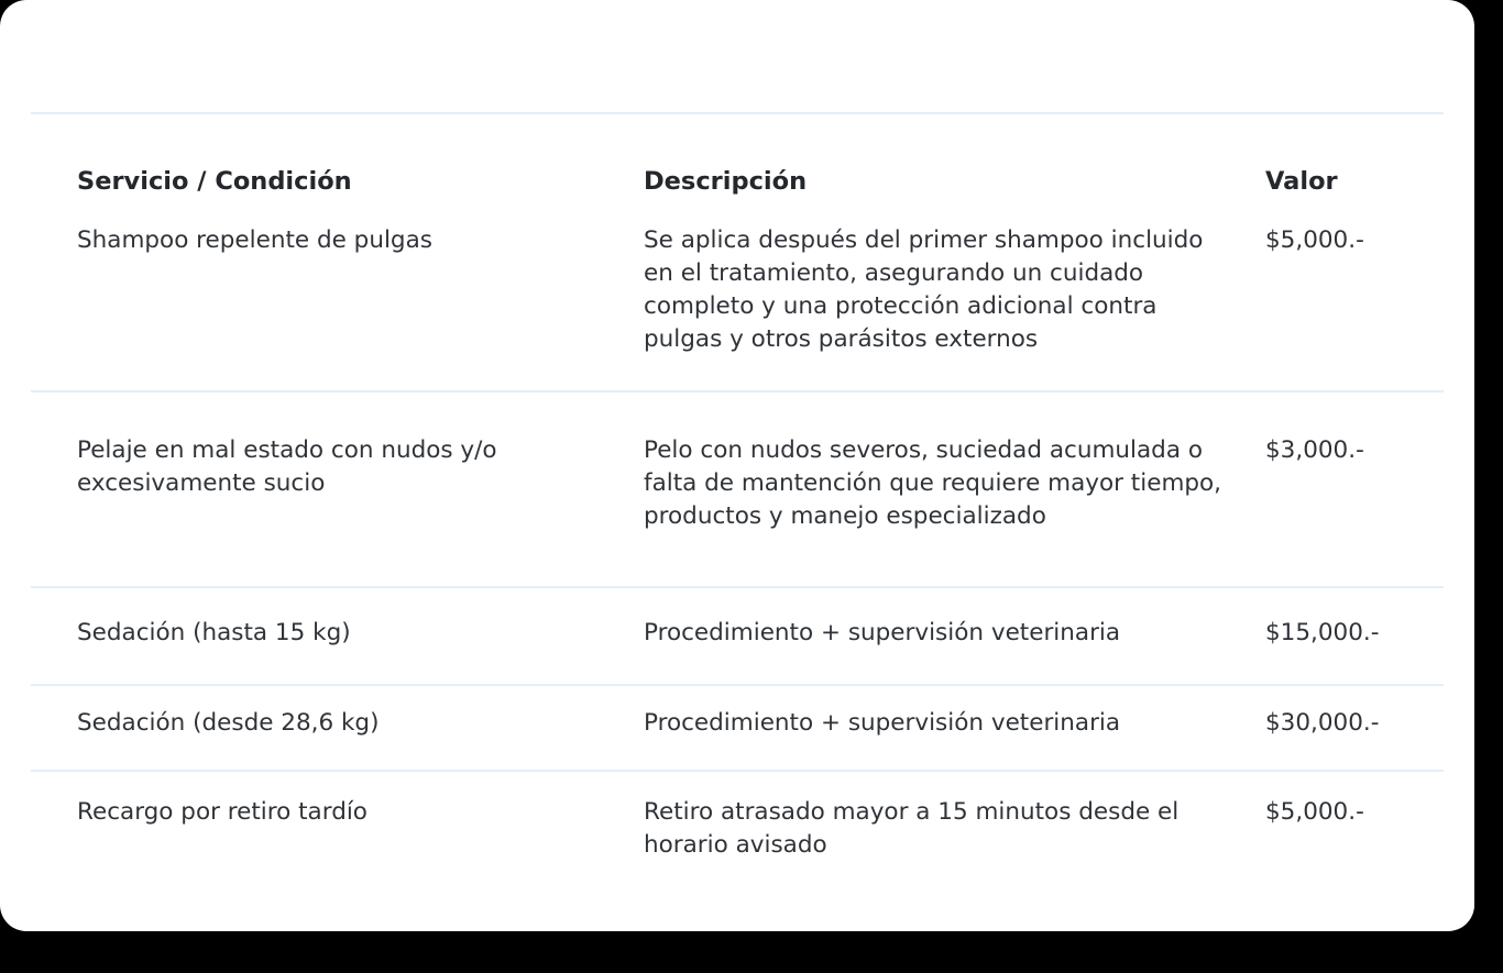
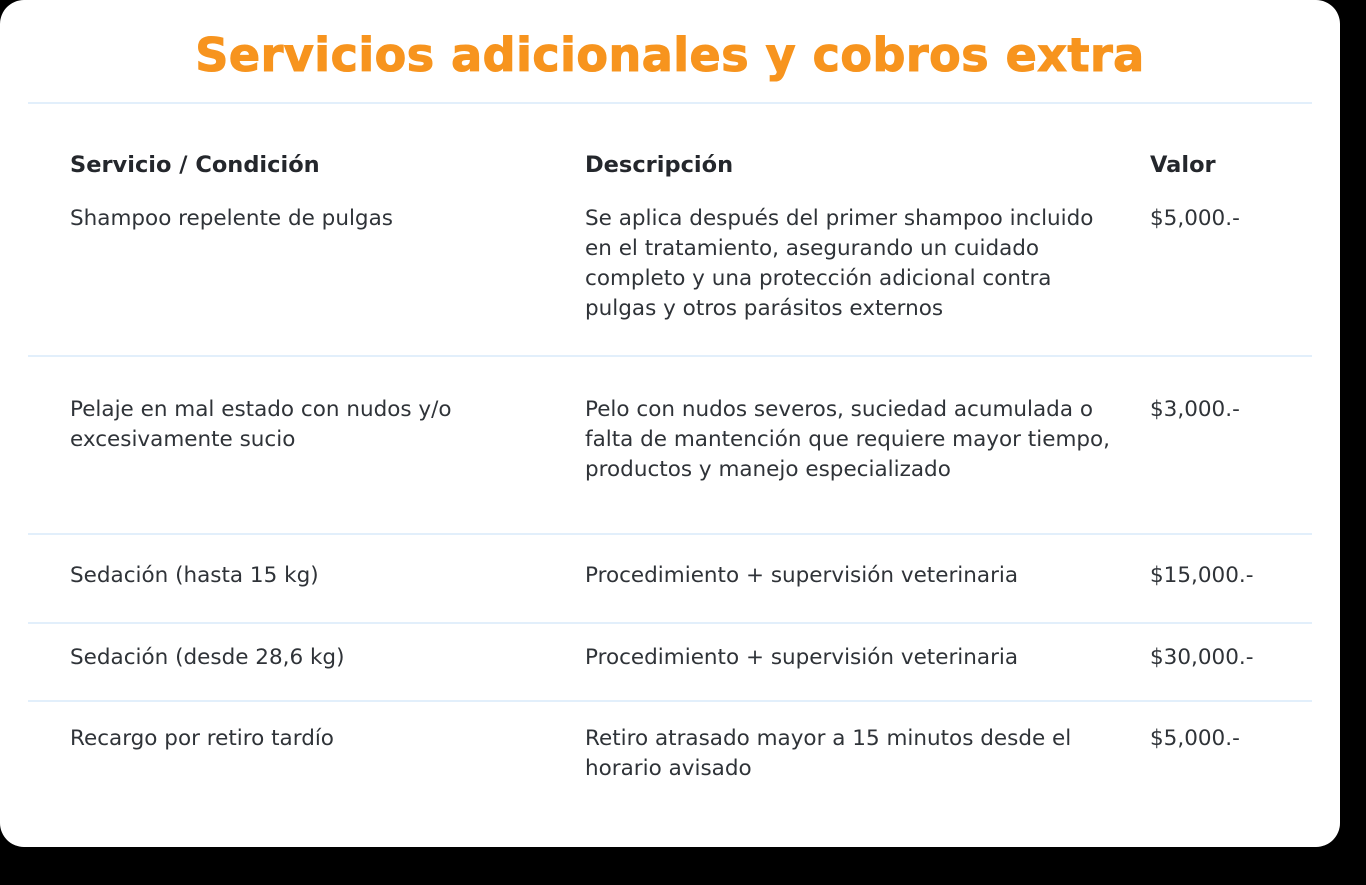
+ Servicios adicionales y cobros extra
  Servicio / Condición
  Descripción
  Valor
  Shampoo repelente de pulgas
  Se aplica después del primer shampoo incluido en el tratamiento, asegurando un cuidado completo y una protección adicional contra pulgas y otros parásitos externos
  $5,000.-
  Pelaje en mal estado con nudos y/o excesivamente sucio
  Pelo con nudos severos, suciedad acumulada o falta de mantención que requiere mayor tiempo, productos y manejo especializado
  $3,000.-
  Sedación (hasta 15 kg)
  Procedimiento + supervisión veterinaria
  $15,000.-
  Sedación (desde 28,6 kg)
  Procedimiento + supervisión veterinaria
  $30,000.-
  Recargo por retiro tardío
  Retiro atrasado mayor a 15 minutos desde el horario avisado
  $5,000.-
